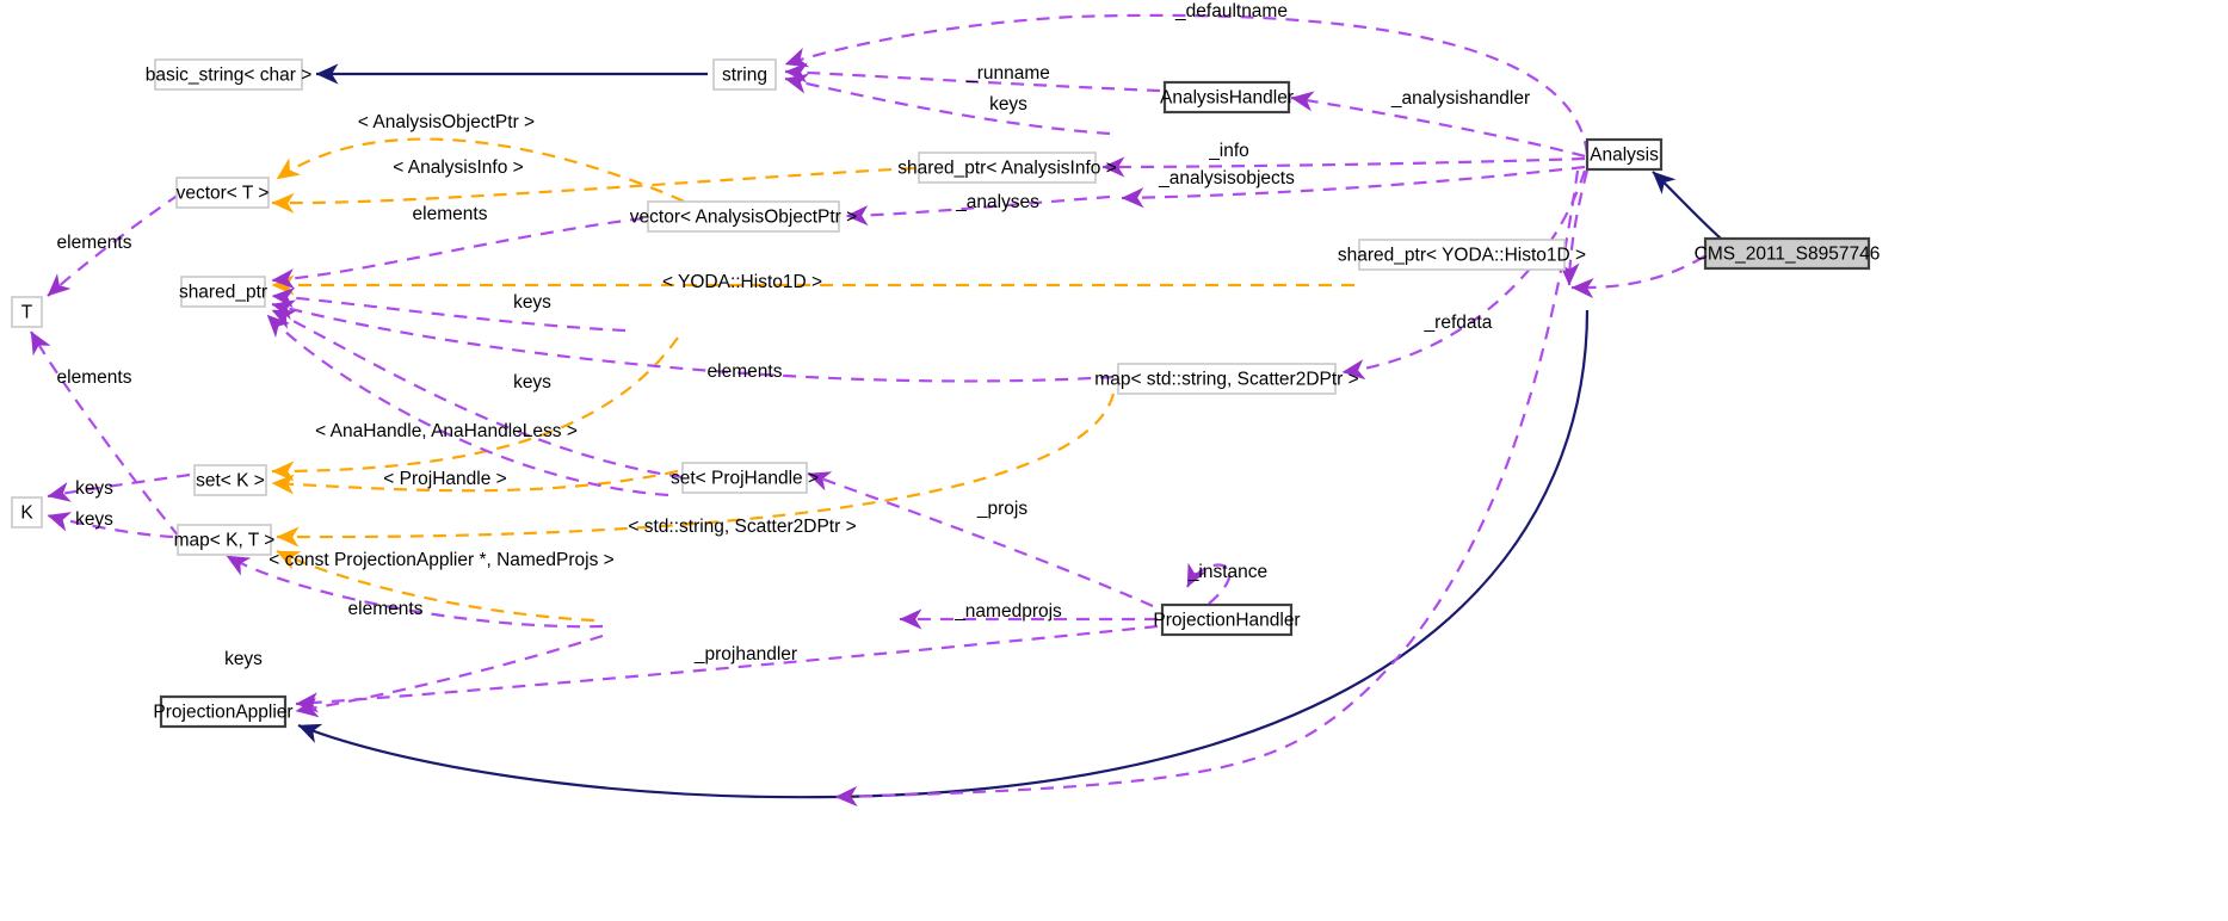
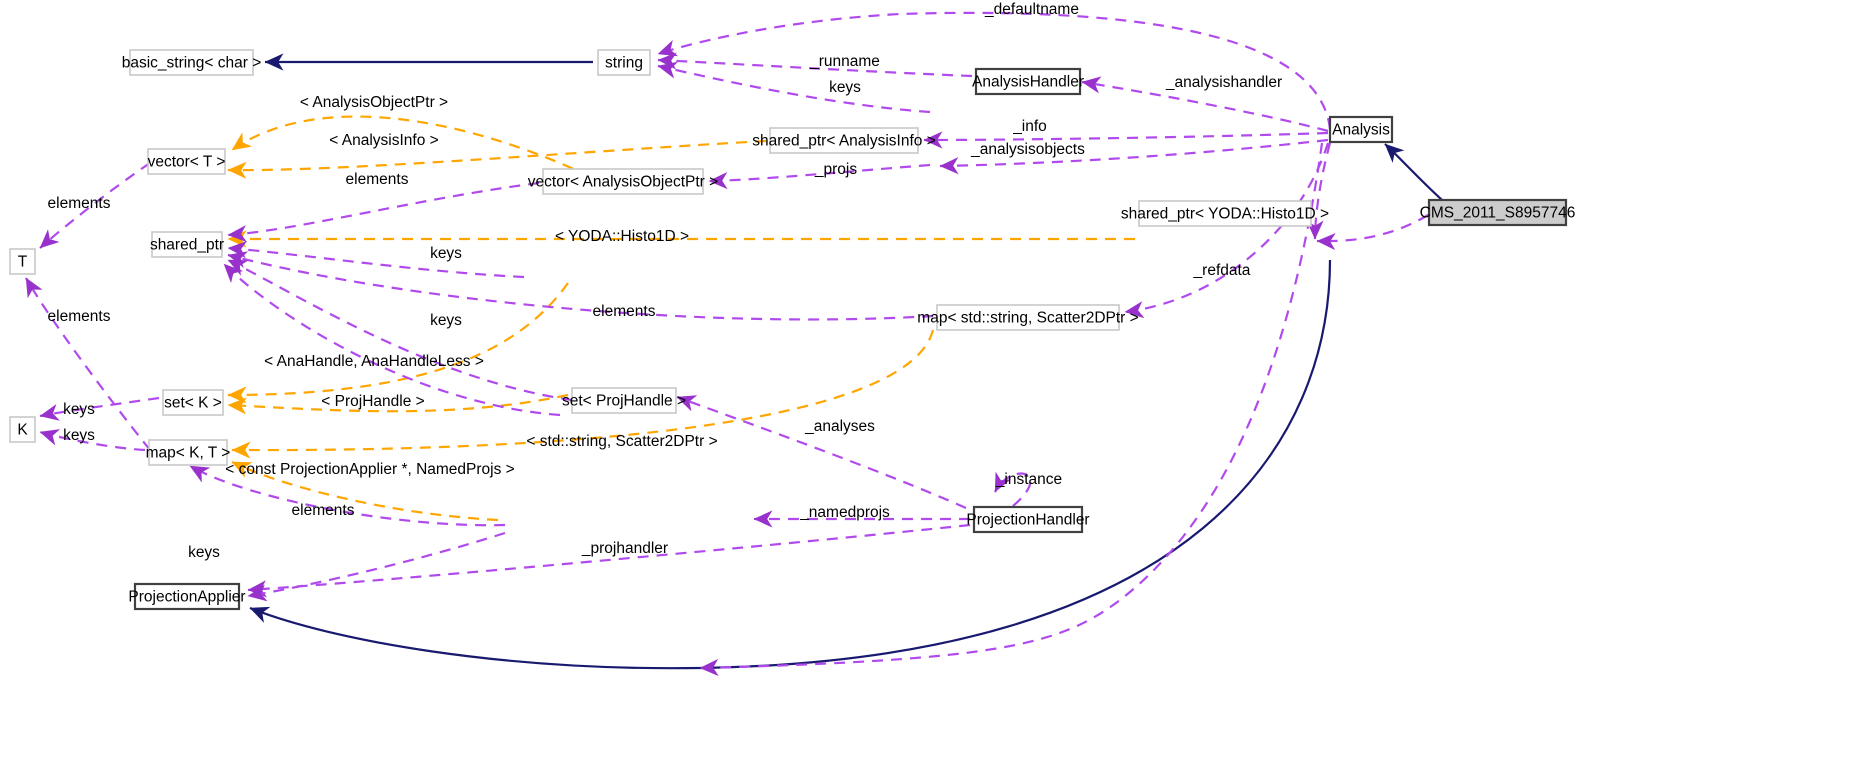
  basic_string< char >
  string
  AnalysisHandler
  Analysis
  CMS_2011_S8957746
  vector< T >
  shared_ptr< AnalysisInfo >
  vector< AnalysisObjectPtr >
  shared_ptr
  shared_ptr< YODA::Histo1D >
  T
  map< std::string, Scatter2DPtr >
  set< K >
  set< ProjHandle >
  K
  map< K, T >
  ProjectionHandler
  ProjectionApplier
  _defaultname
  _runname
  _analysishandler
  keys
  < AnalysisObjectPtr >
  _info
  < AnalysisInfo >
  _analysisobjects
  elements
- _analyses
+ _projs
  elements
  < YODA::Histo1D >
  keys
  _refdata
  elements
  elements
  keys
  < AnaHandle, AnaHandleLess >
  < ProjHandle >
  keys
- _projs
+ _analyses
  keys
  < std::string, Scatter2DPtr >
  < const ProjectionApplier *, NamedProjs >
  _instance
  elements
  _namedprojs
  _projhandler
  keys
